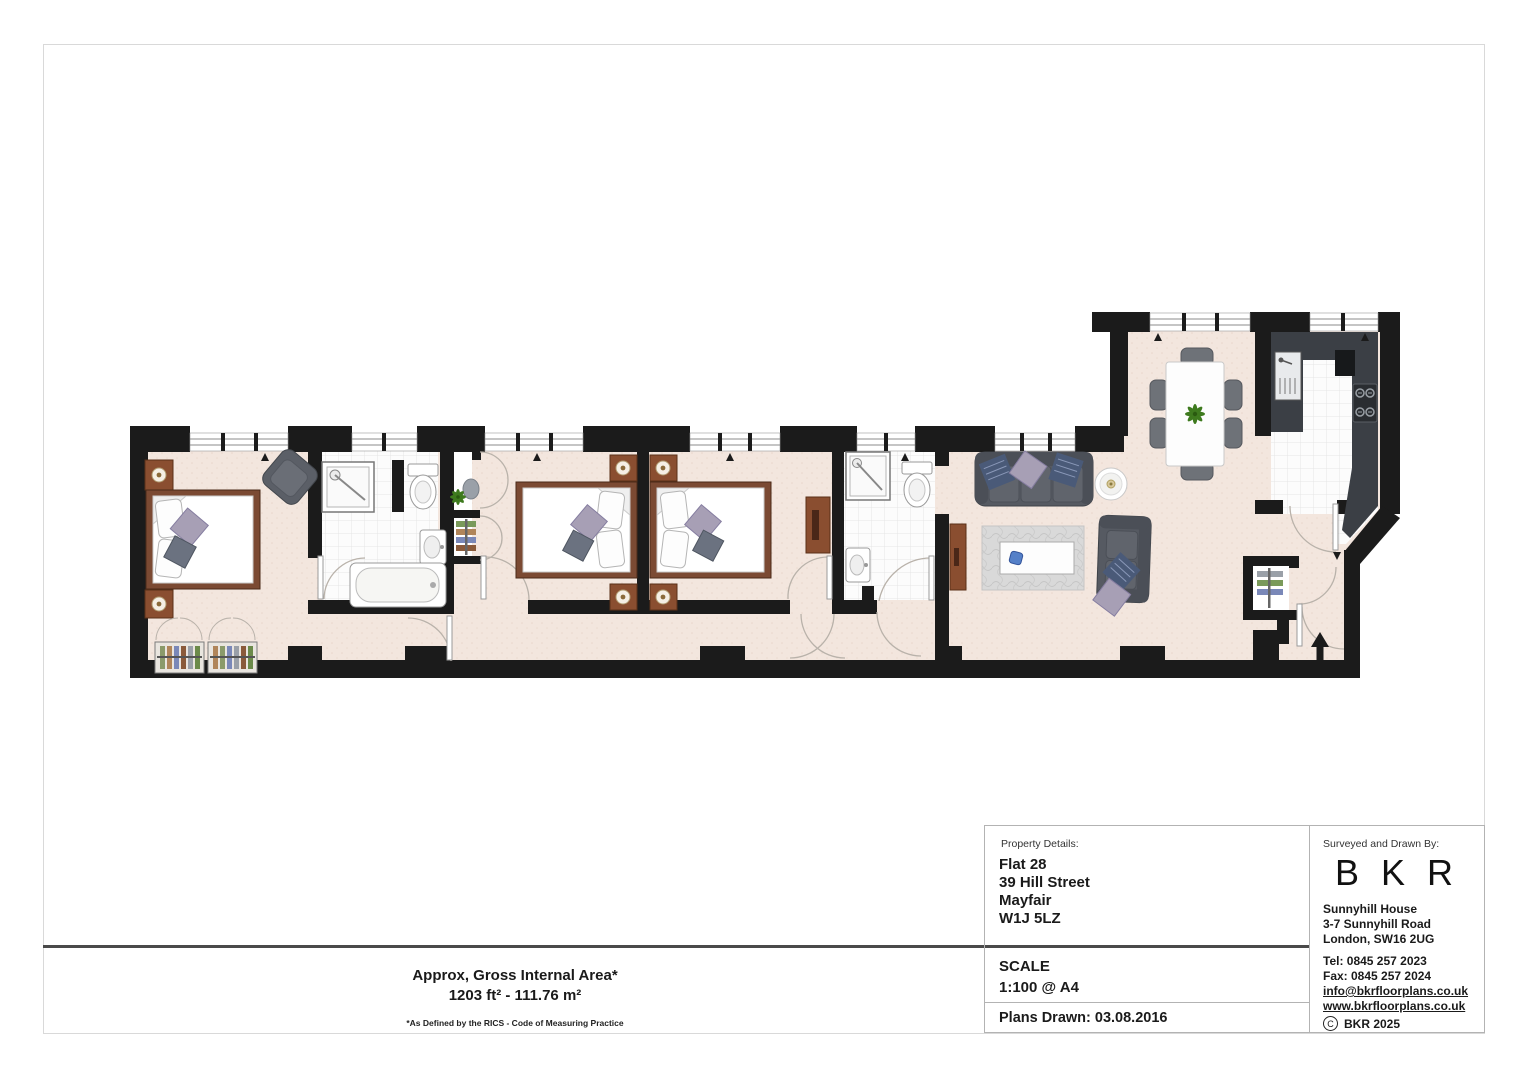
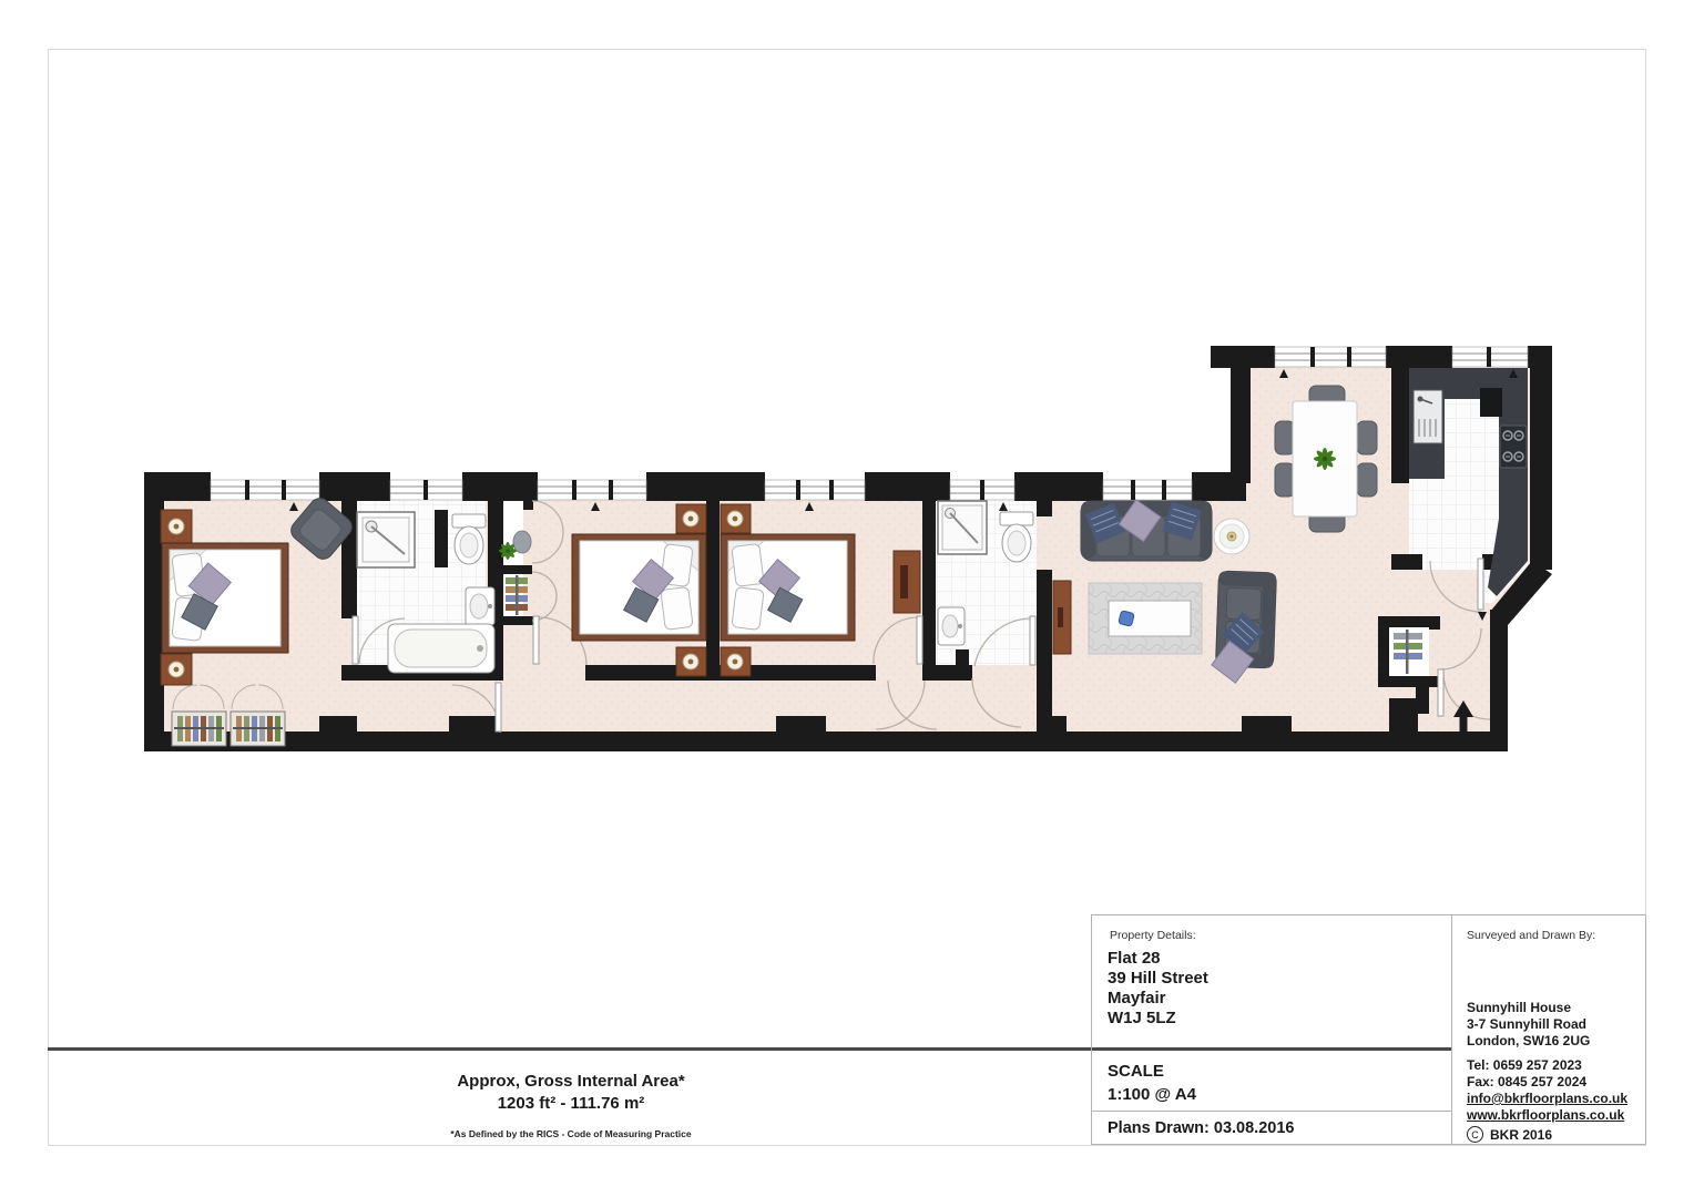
  Approx, Gross Internal Area*
  1203 ft² - 111.76 m²
  *As Defined by the RICS - Code of Measuring Practice
  Property Details:
  Flat 28
  39 Hill Street
  Mayfair
  W1J 5LZ
  SCALE
  1:100 @ A4
  Plans Drawn: 03.08.2016
  Surveyed and Drawn By:
- B K R
  Sunnyhill House
  3-7 Sunnyhill Road
  London, SW16 2UG
- Tel: 0845 257 2023
+ Tel: 0659 257 2023
  Fax: 0845 257 2024
  info@bkrfloorplans.co.uk
  www.bkrfloorplans.co.uk
  C
- BKR 2025
+ BKR 2016
